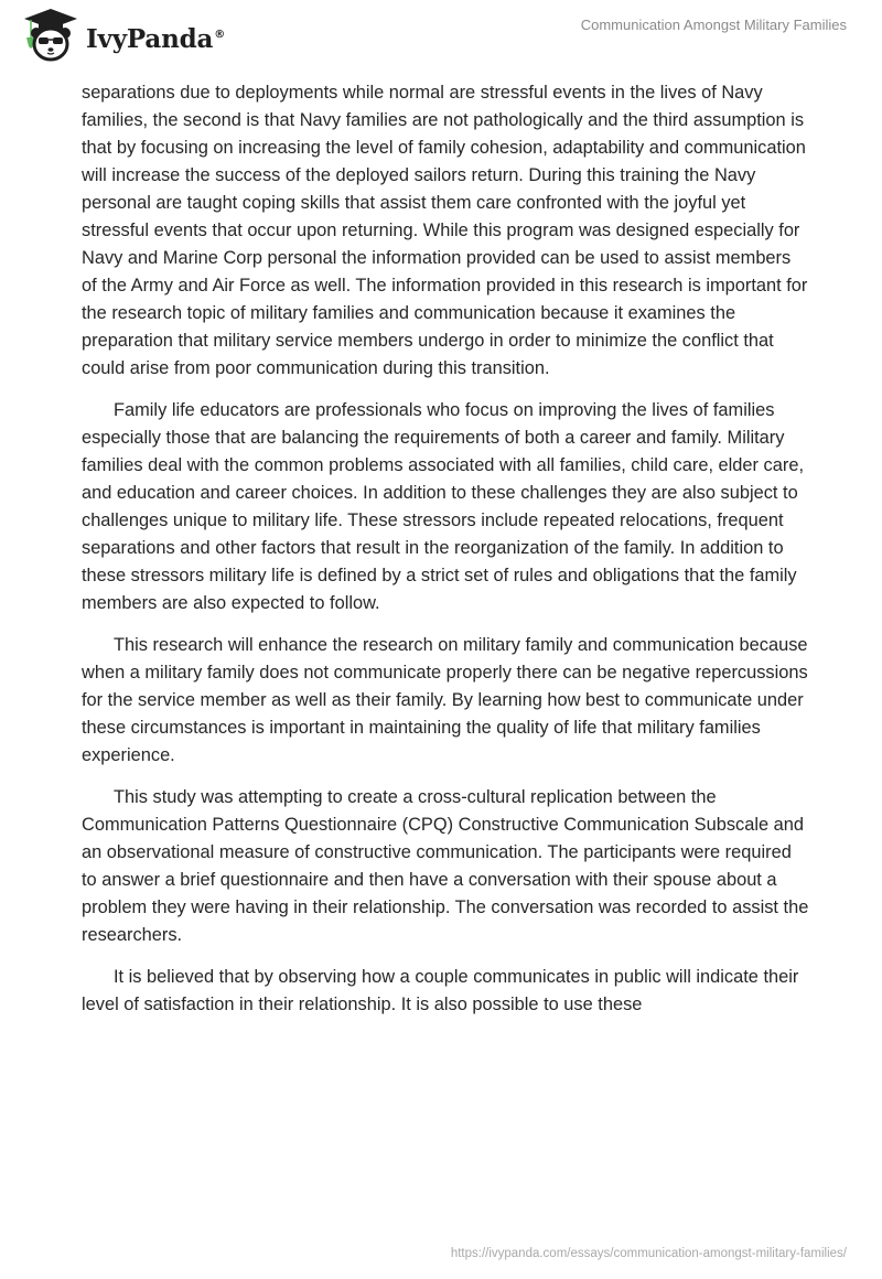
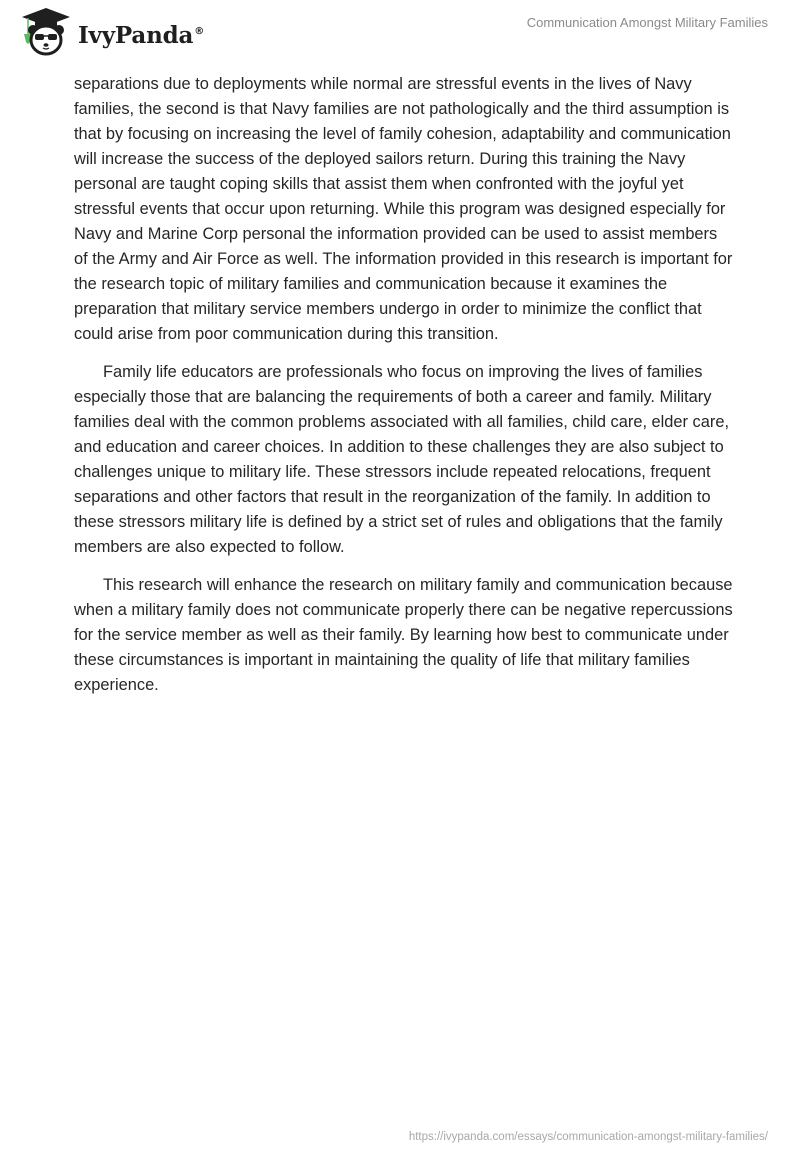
  IvyPanda®
  Communication Amongst Military Families
- separations due to deployments while normal are stressful events in the lives of Navy families, the second is that Navy families are not pathologically and the third assumption is that by focusing on increasing the level of family cohesion, adaptability and communication will increase the success of the deployed sailors return. During this training the Navy personal are taught coping skills that assist them care confronted with the joyful yet stressful events that occur upon returning. While this program was designed especially for Navy and Marine Corp personal the information provided can be used to assist members of the Army and Air Force as well. The information provided in this research is important for the research topic of military families and communication because it examines the preparation that military service members undergo in order to minimize the conflict that could arise from poor communication during this transition.
+ separations due to deployments while normal are stressful events in the lives of Navy families, the second is that Navy families are not pathologically and the third assumption is that by focusing on increasing the level of family cohesion, adaptability and communication will increase the success of the deployed sailors return. During this training the Navy personal are taught coping skills that assist them when confronted with the joyful yet stressful events that occur upon returning. While this program was designed especially for Navy and Marine Corp personal the information provided can be used to assist members of the Army and Air Force as well. The information provided in this research is important for the research topic of military families and communication because it examines the preparation that military service members undergo in order to minimize the conflict that could arise from poor communication during this transition.
  Family life educators are professionals who focus on improving the lives of families especially those that are balancing the requirements of both a career and family. Military families deal with the common problems associated with all families, child care, elder care, and education and career choices. In addition to these challenges they are also subject to challenges unique to military life. These stressors include repeated relocations, frequent separations and other factors that result in the reorganization of the family. In addition to these stressors military life is defined by a strict set of rules and obligations that the family members are also expected to follow.
  This research will enhance the research on military family and communication because when a military family does not communicate properly there can be negative repercussions for the service member as well as their family. By learning how best to communicate under these circumstances is important in maintaining the quality of life that military families experience.
- This study was attempting to create a cross-cultural replication between the Communication Patterns Questionnaire (CPQ) Constructive Communication Subscale and an observational measure of constructive communication. The participants were required to answer a brief questionnaire and then have a conversation with their spouse about a problem they were having in their relationship. The conversation was recorded to assist the researchers.
- It is believed that by observing how a couple communicates in public will indicate their level of satisfaction in their relationship. It is also possible to use these
  https://ivypanda.com/essays/communication-amongst-military-families/
